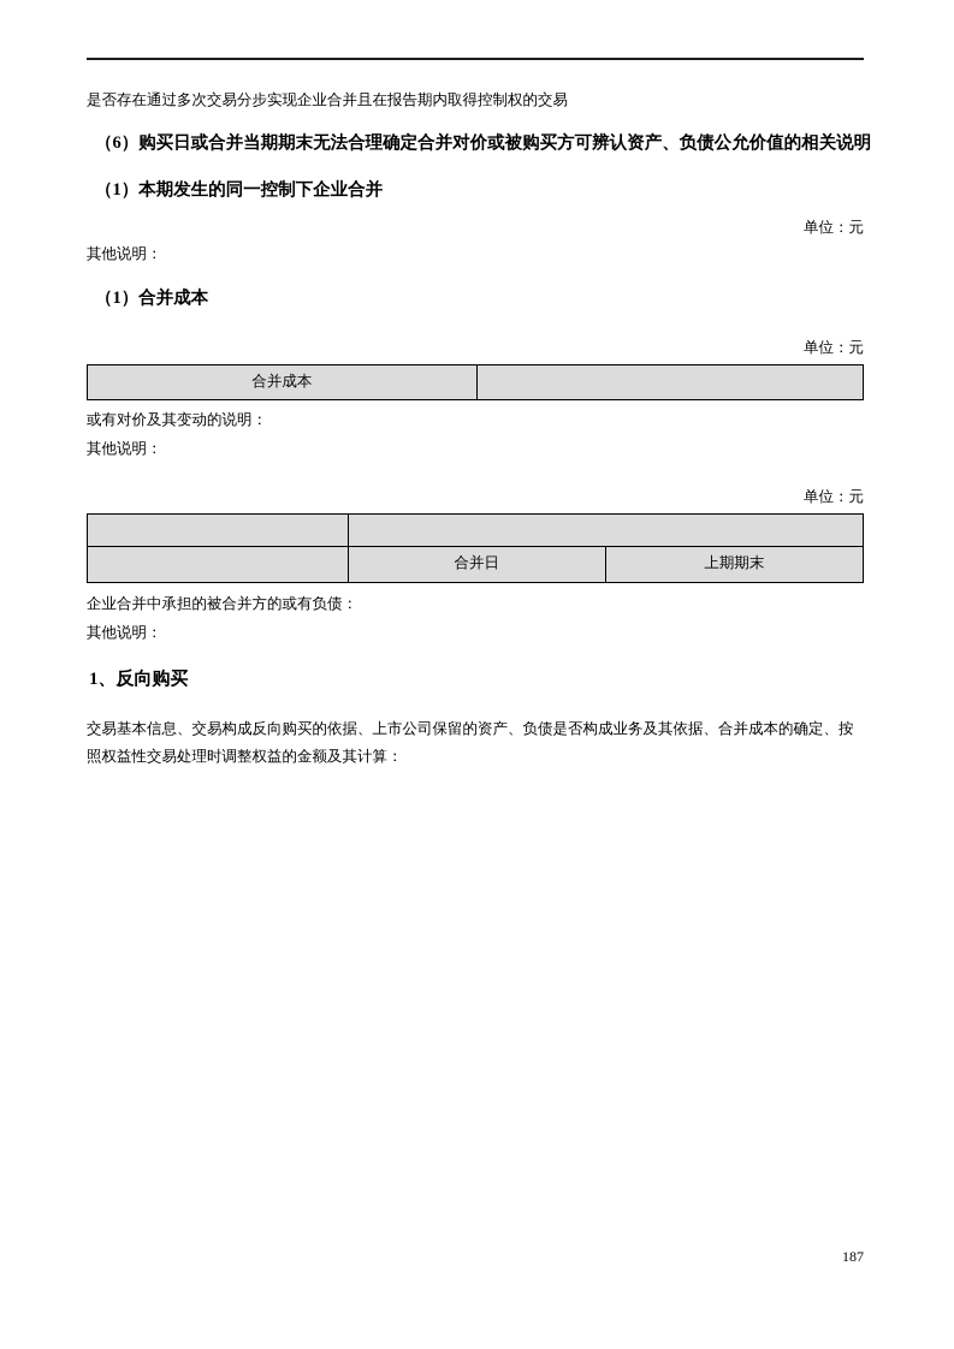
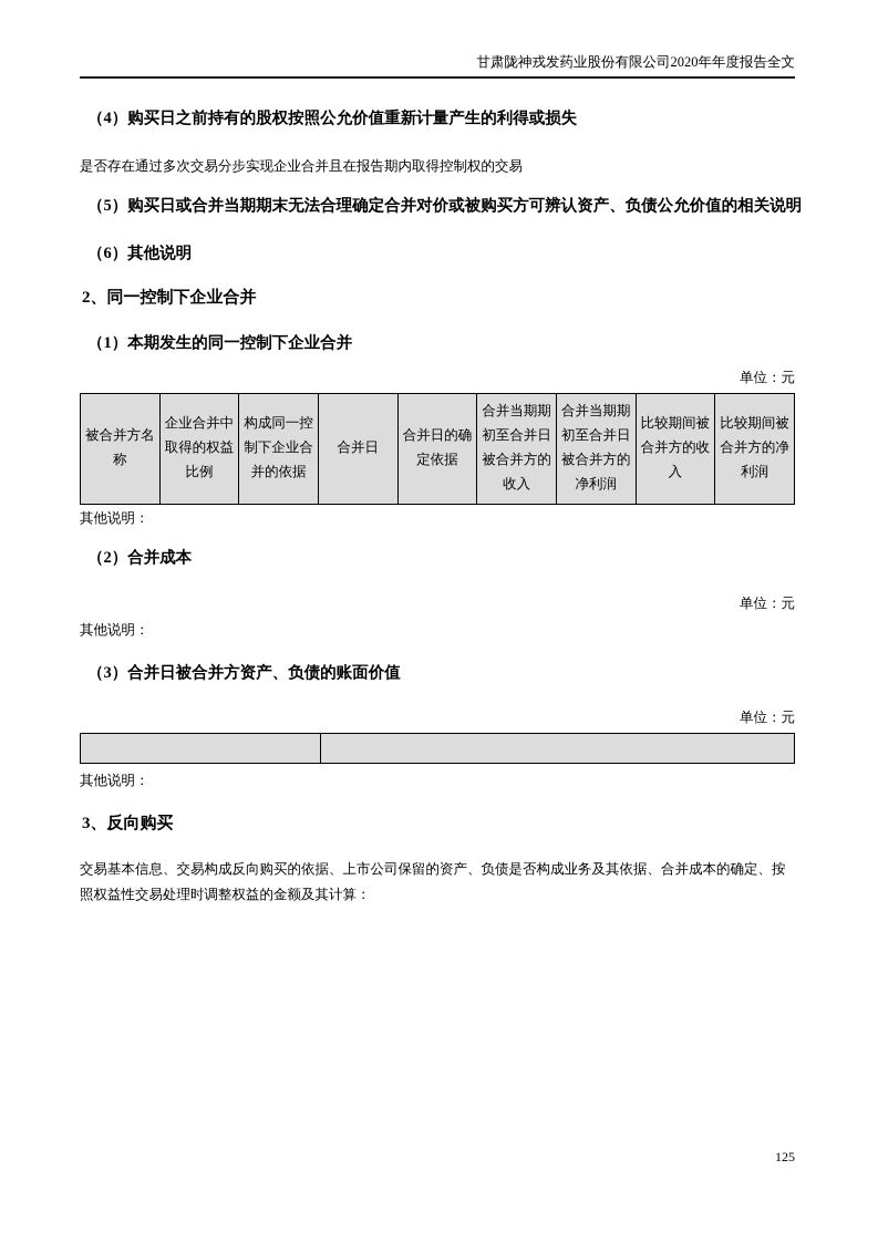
+ 甘肃陇神戎发药业股份有限公司2020年年度报告全文
+ （4）购买日之前持有的股权按照公允价值重新计量产生的利得或损失
  是否存在通过多次交易分步实现企业合并且在报告期内取得控制权的交易
- （6）购买日或合并当期期末无法合理确定合并对价或被购买方可辨认资产、负债公允价值的相关说明
+ （5）购买日或合并当期期末无法合理确定合并对价或被购买方可辨认资产、负债公允价值的相关说明
+ （6）其他说明
+ 2、同一控制下企业合并
  （1）本期发生的同一控制下企业合并
  单位：元
+ 被合并方名称	企业合并中取得的权益比例	构成同一控制下企业合并的依据	合并日	合并日的确定依据	合并当期期初至合并日被合并方的收入	合并当期期初至合并日被合并方的净利润	比较期间被合并方的收入	比较期间被合并方的净利润
  其他说明：
- （1）合并成本
+ （2）合并成本
  单位：元
- 合并成本
- 或有对价及其变动的说明：
  其他说明：
+ （3）合并日被合并方资产、负债的账面价值
  单位：元
- 	合并日	上期期末
- 企业合并中承担的被合并方的或有负债：
  其他说明：
- 1、反向购买
+ 3、反向购买
  交易基本信息、交易构成反向购买的依据、上市公司保留的资产、负债是否构成业务及其依据、合并成本的确定、按照权益性交易处理时调整权益的金额及其计算：
- 187
+ 125
